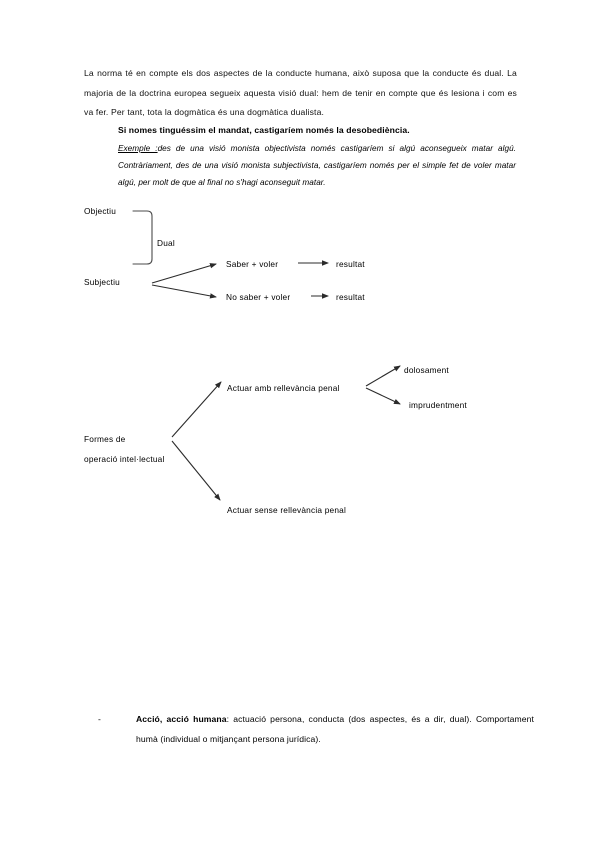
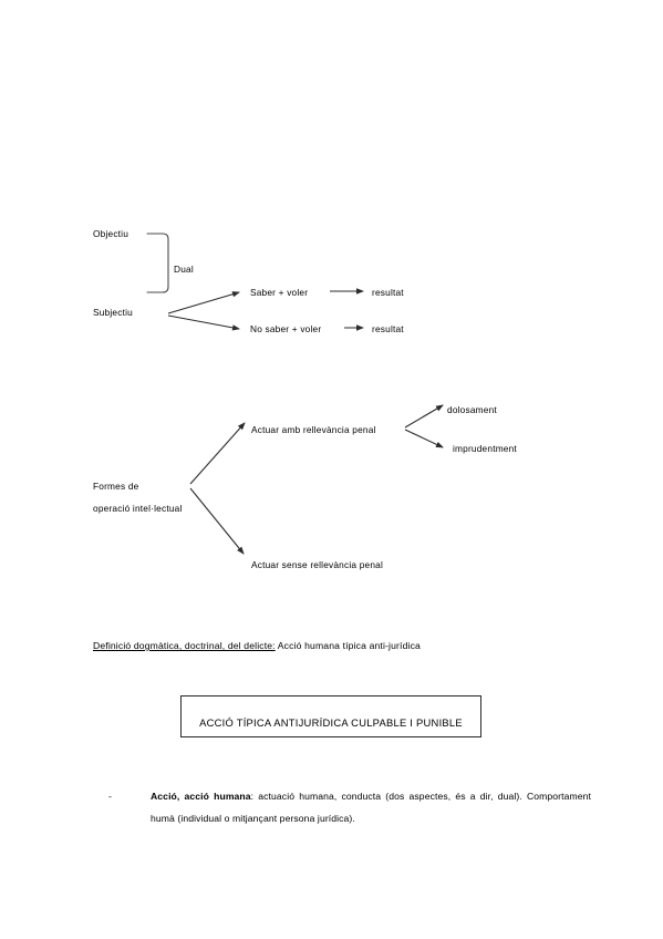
- La norma té en compte els dos aspectes de la conducte humana, això suposa que la conducte és dual. La majoria de la doctrina europea segueix aquesta visió dual: hem de tenir en compte que és lesiona i com es va fer. Per tant, tota la dogmàtica és una dogmàtica dualista.
- Si nomes tinguéssim el mandat, castigaríem només la desobediència.
- Exemple :des de una visió monista objectivista només castigaríem si algú aconsegueix matar algú. Contràriament, des de una visió monista subjectivista, castigaríem només per el simple fet de voler matar algú, per molt de que al final no s'hagi aconseguit matar.
  Objectiu
  Subjectiu
  Dual
  Saber + voler
  No saber + voler
  resultat
  resultat
  Formes de
  operació intel·lectual
  Actuar amb rellevància penal
  Actuar sense rellevància penal
  dolosament
  imprudentment
+ Definició dogmàtica, doctrinal, del delicte: Acció humana típica anti-jurídica
+ ACCIÓ TÍPICA ANTIJURÍDICA CULPABLE I PUNIBLE
  -
- Acció, acció humana: actuació persona, conducta (dos aspectes, és a dir, dual). Comportament humà (individual o mitjançant persona jurídica).
+ Acció, acció humana: actuació humana, conducta (dos aspectes, és a dir, dual). Comportament humà (individual o mitjançant persona jurídica).
